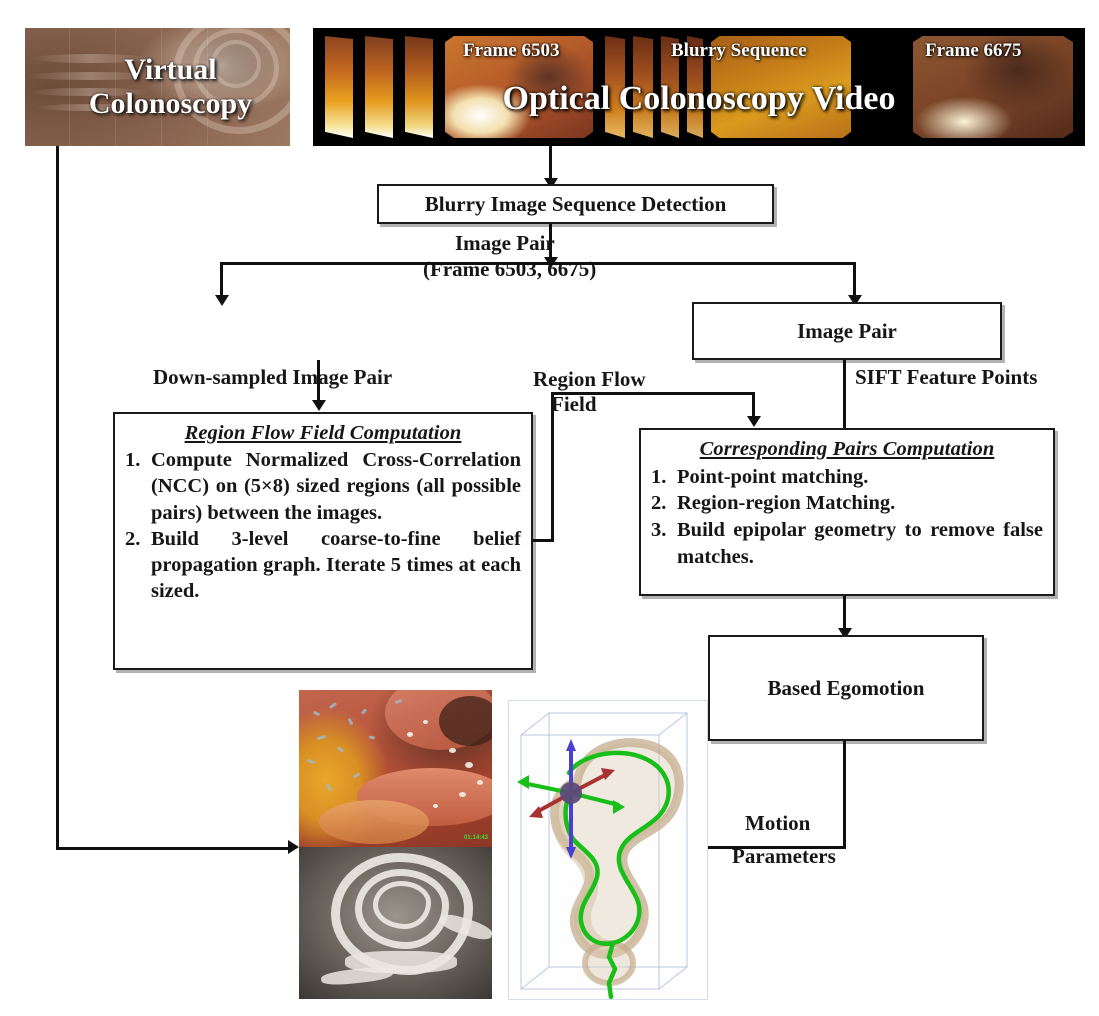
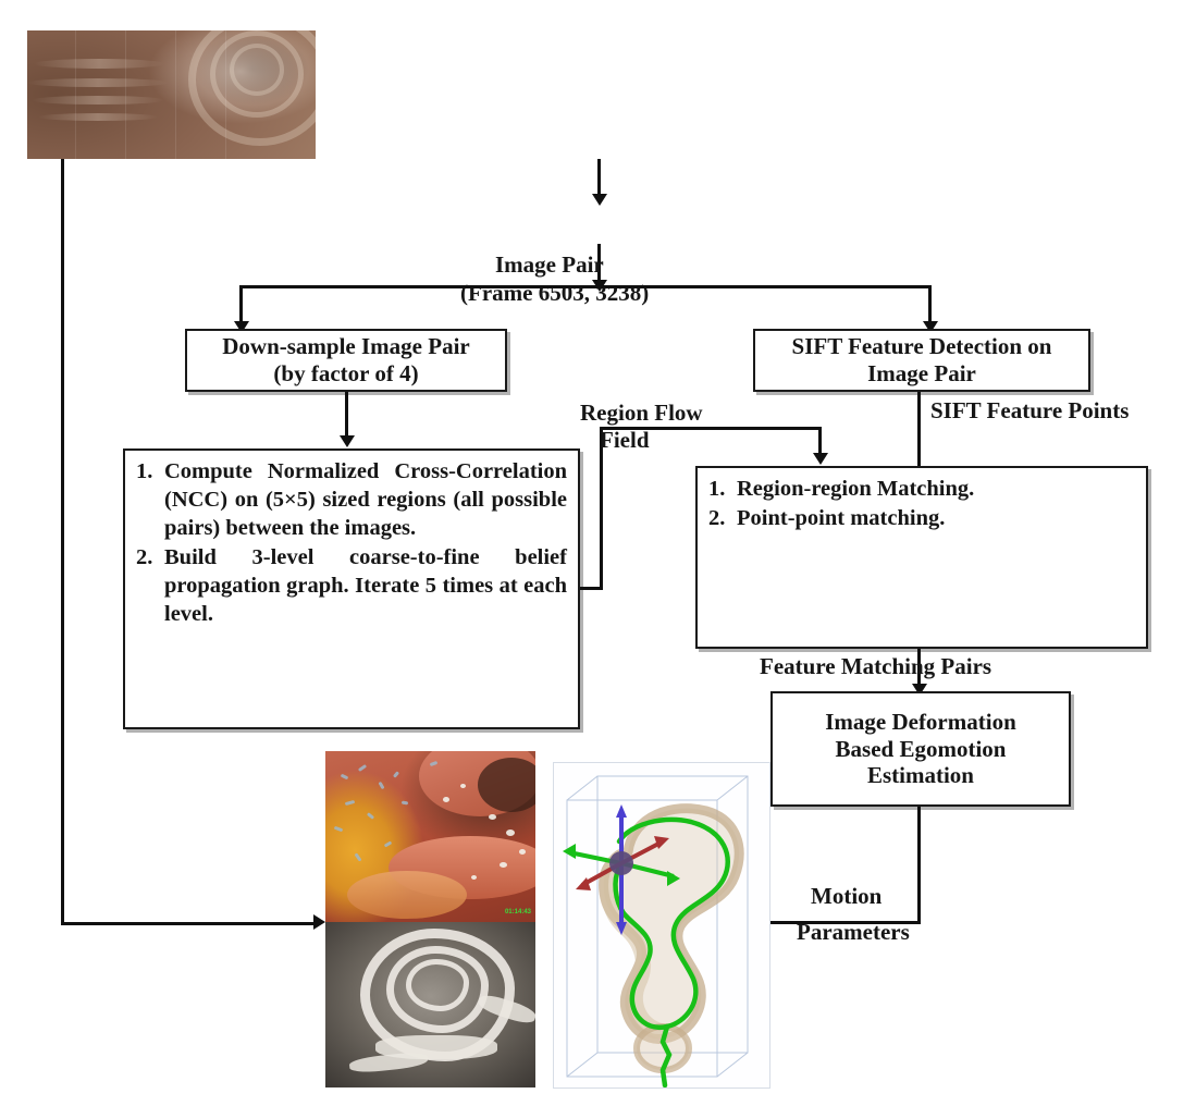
- Virtual
- Colonoscopy
- Frame 6503
- Blurry Sequence
- Frame 6675
- Optical Colonoscopy Video
- Blurry Image Sequence Detection
  Image Pair
- (Frame 6503, 6675)
+ (Frame 6503, 3238)
+ Down-sample Image Pair
+ (by factor of 4)
+ SIFT Feature Detection on
  Image Pair
- Down-sampled Image Pair
  SIFT Feature Points
- Region Flow Field Computation
  1.
- Compute Normalized Cross-Correlation (NCC) on (5×8) sized regions (all possible pairs) between the images.
+ Compute Normalized Cross-Correlation (NCC) on (5×5) sized regions (all possible pairs) between the images.
  2.
- Build 3-level coarse-to-fine belief propagation graph. Iterate 5 times at each sized.
+ Build 3-level coarse-to-fine belief propagation graph. Iterate 5 times at each level.
- Corresponding Pairs Computation
  1.
- Point-point matching.
+ Region-region Matching.
  2.
- Region-region Matching.
+ Point-point matching.
- 3.
- Build epipolar geometry to remove false matches.
  Region Flow
  Field
+ Feature Matching Pairs
+ Image Deformation
  Based Egomotion
+ Estimation
  Motion
  Parameters
